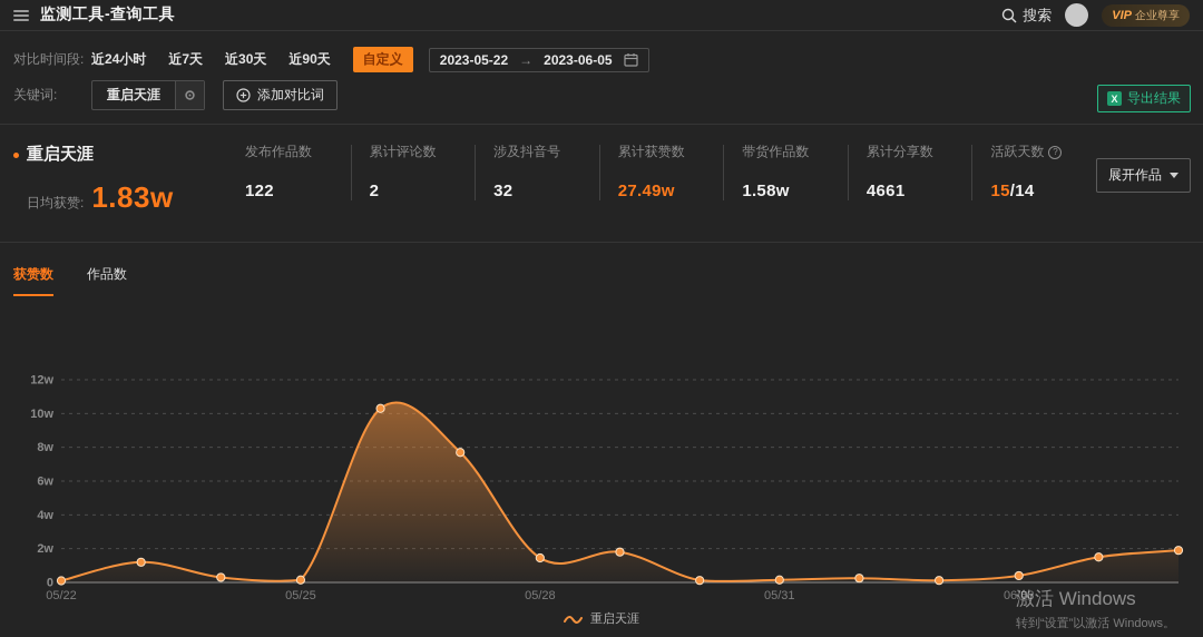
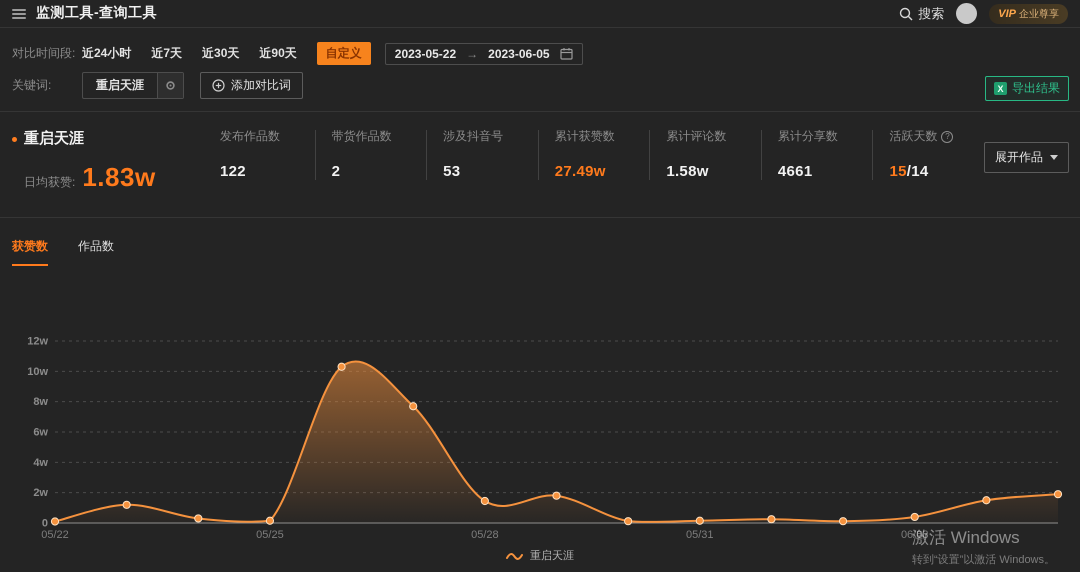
  监测工具-查询工具
  搜索
  VIP
  企业尊享
  对比时间段:
  近24小时
  近7天
  近30天
  近90天
  自定义
  2023-05-22
  →
  2023-06-05
  关键词:
  重启天涯
  添加对比词
  X
  导出结果
  重启天涯
  日均获赞:
  1.83w
  发布作品数
  122
- 累计评论数
+ 带货作品数
  2
  涉及抖音号
- 32
+ 53
  累计获赞数
  27.49w
- 带货作品数
+ 累计评论数
  1.58w
  累计分享数
  4661
  活跃天数
  ?
  15/14
  展开作品
  获赞数
  作品数
  0
  2w
  4w
  6w
  8w
  10w
  12w
  05/22
  05/25
  05/28
  05/31
  06/03
  重启天涯
  激活 Windows
  转到“设置”以激活 Windows。
